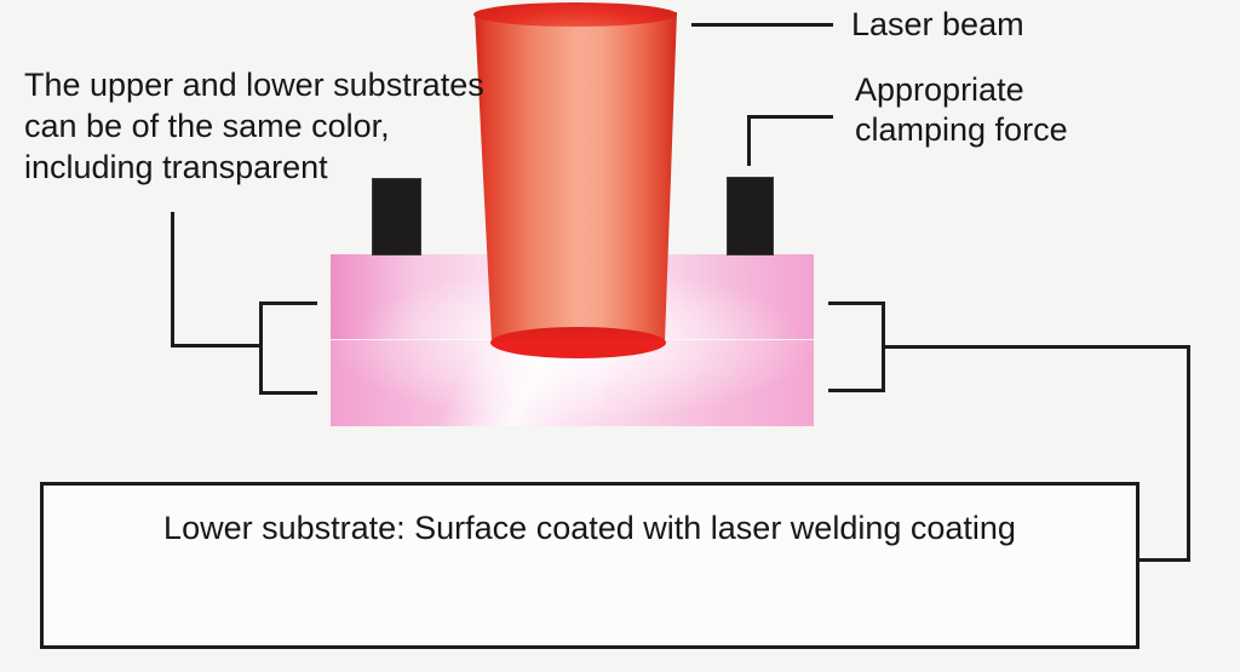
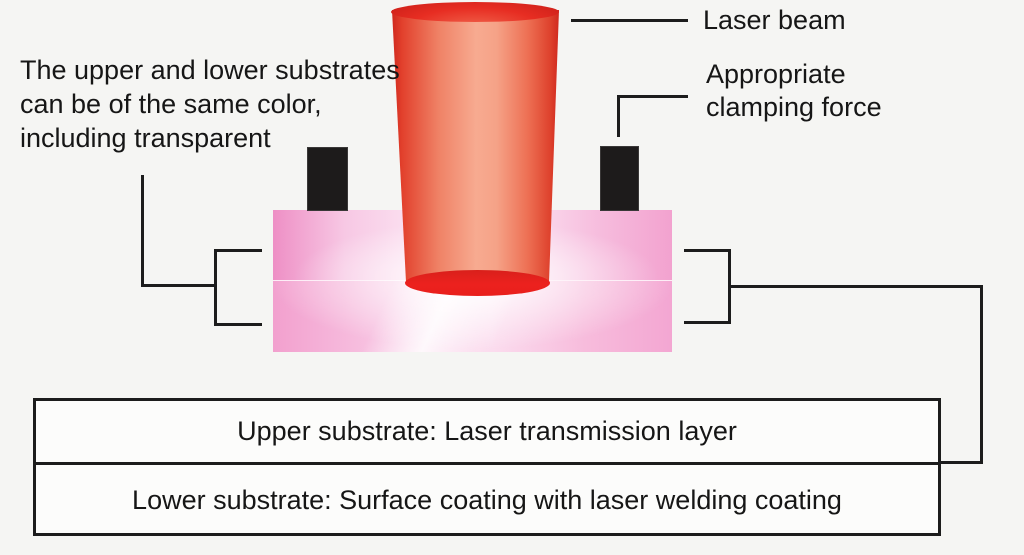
  The upper and lower substrates
  can be of the same color,
  including transparent
  Laser beam
  Appropriate
  clamping force
+ Upper substrate: Laser transmission layer
- Lower substrate: Surface coated with laser welding coating
+ Lower substrate: Surface coating with laser welding coating
